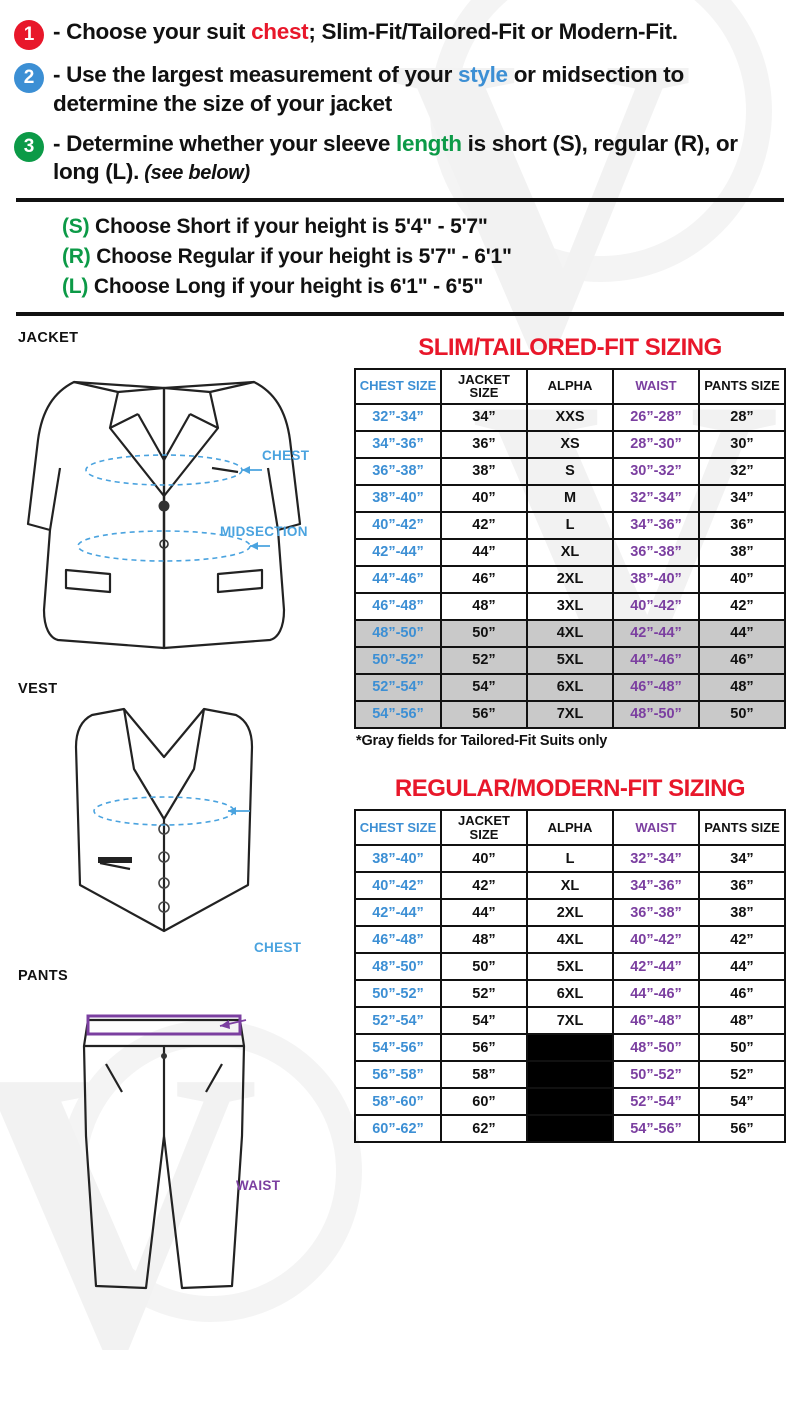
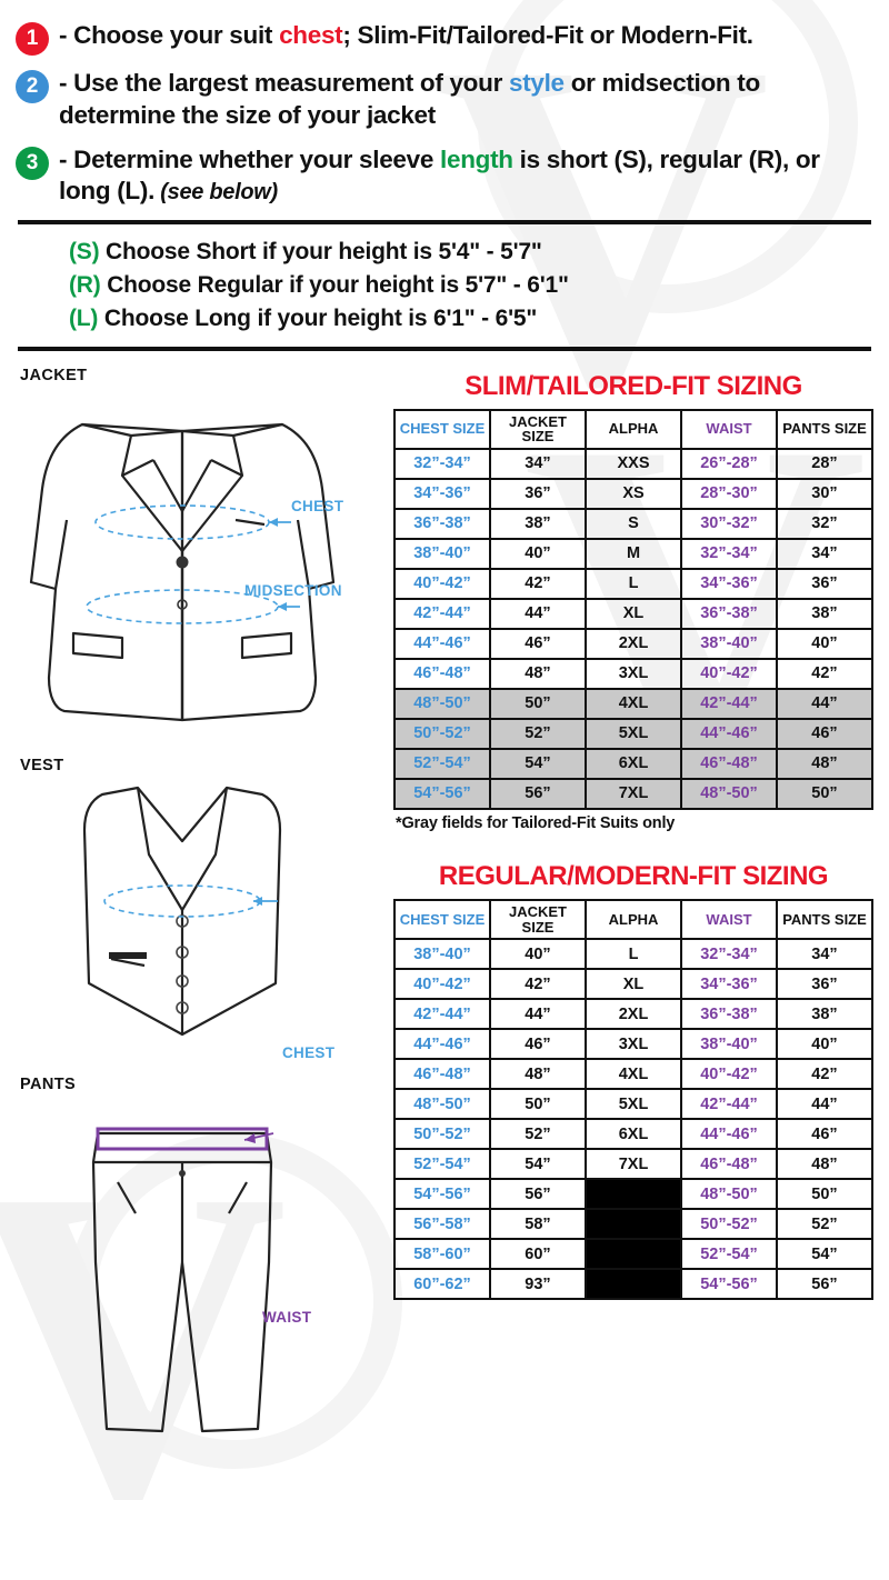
  V
  V
  1
  - Choose your suit chest; Slim-Fit/Tailored-Fit or Modern-Fit.
  2
  - Use the largest measurement of your style or midsection to determine the size of your jacket
  3
  - Determine whether your sleeve length is short (S), regular (R), or long (L). (see below)
  (S) Choose Short if your height is 5'4" - 5'7"
  (R) Choose Regular if your height is 5'7" - 6'1"
  (L) Choose Long if your height is 6'1" - 6'5"
  JACKET
  CHEST
  MIDSECTION
  VEST
  CHEST
  PANTS
  WAIST
  SLIM/TAILORED-FIT SIZING
  CHEST SIZE	JACKET SIZE	ALPHA	WAIST	PANTS SIZE
  32”-34”	34”	XXS	26”-28”	28”
  34”-36”	36”	XS	28”-30”	30”
  36”-38”	38”	S	30”-32”	32”
  38”-40”	40”	M	32”-34”	34”
  40”-42”	42”	L	34”-36”	36”
  42”-44”	44”	XL	36”-38”	38”
  44”-46”	46”	2XL	38”-40”	40”
  46”-48”	48”	3XL	40”-42”	42”
  48”-50”	50”	4XL	42”-44”	44”
  50”-52”	52”	5XL	44”-46”	46”
  52”-54”	54”	6XL	46”-48”	48”
  54”-56”	56”	7XL	48”-50”	50”
  *Gray fields for Tailored-Fit Suits only
  REGULAR/MODERN-FIT SIZING
  CHEST SIZE	JACKET SIZE	ALPHA	WAIST	PANTS SIZE
  38”-40”	40”	L	32”-34”	34”
  40”-42”	42”	XL	34”-36”	36”
  42”-44”	44”	2XL	36”-38”	38”
+ 44”-46”	46”	3XL	38”-40”	40”
  46”-48”	48”	4XL	40”-42”	42”
  48”-50”	50”	5XL	42”-44”	44”
  50”-52”	52”	6XL	44”-46”	46”
  52”-54”	54”	7XL	46”-48”	48”
  54”-56”	56”		48”-50”	50”
  56”-58”	58”		50”-52”	52”
  58”-60”	60”		52”-54”	54”
- 60”-62”	62”		54”-56”	56”
+ 60”-62”	93”		54”-56”	56”
